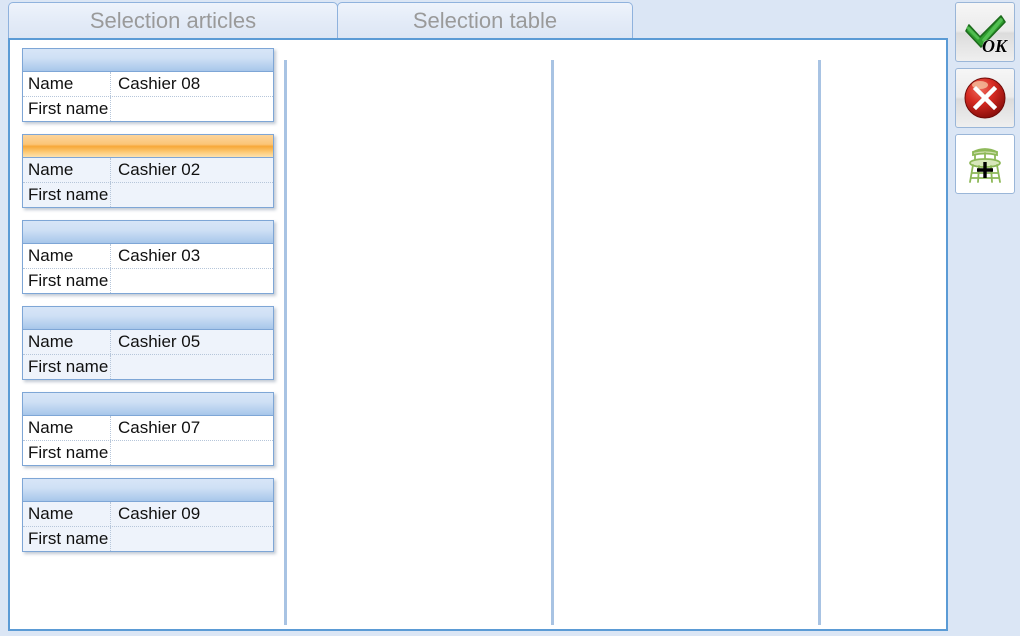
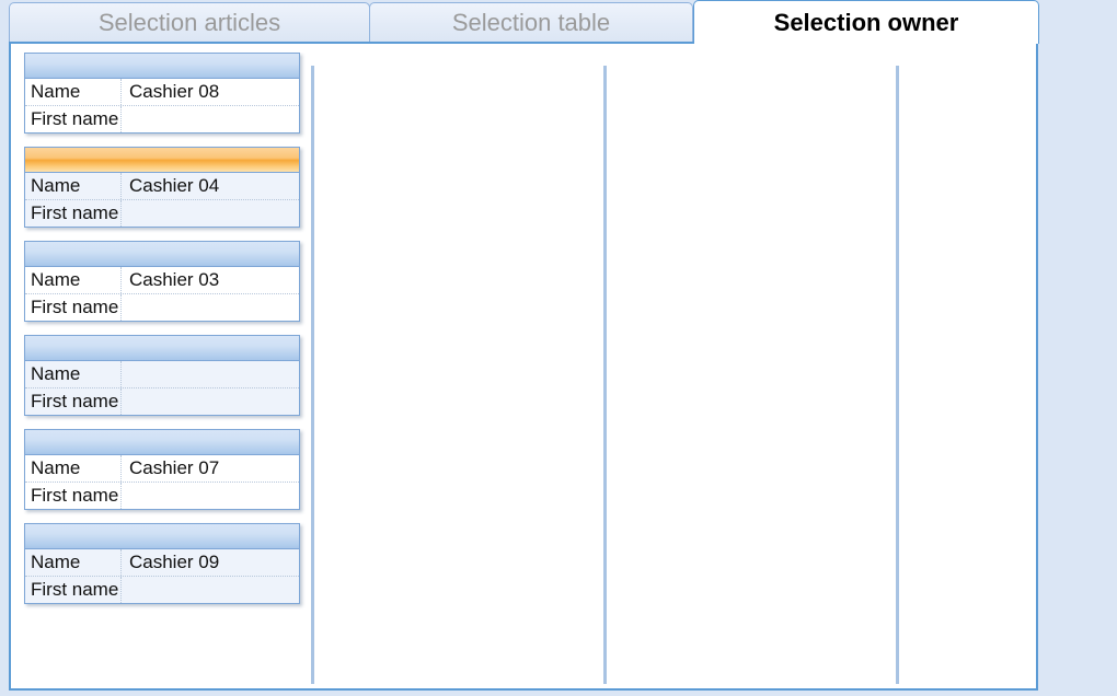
  Selection articles
  Selection table
+ Selection owner
  Name
  Cashier 08
  First name
  Name
- Cashier 02
+ Cashier 04
  First name
  Name
  Cashier 03
  First name
  Name
- Cashier 05
  First name
  Name
  Cashier 07
  First name
  Name
  Cashier 09
  First name
- OK
